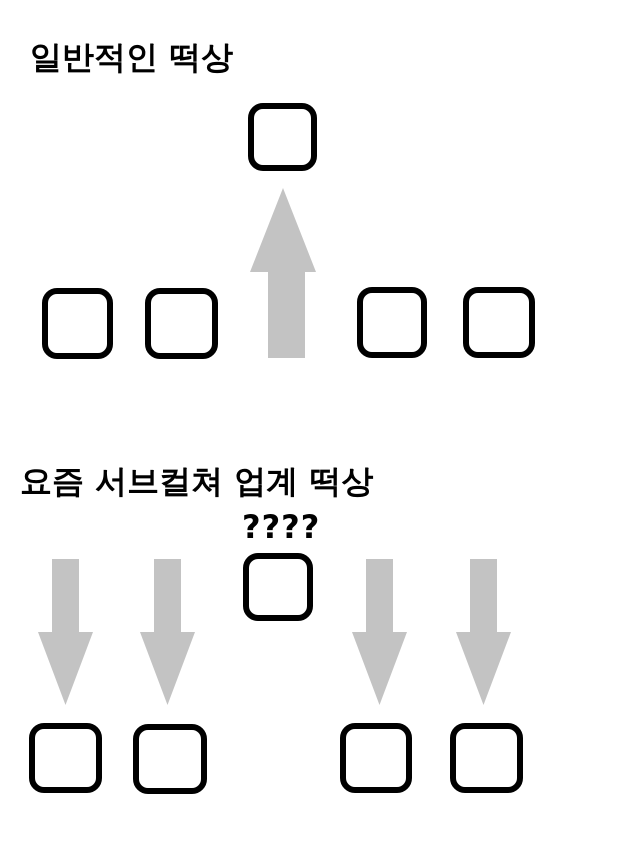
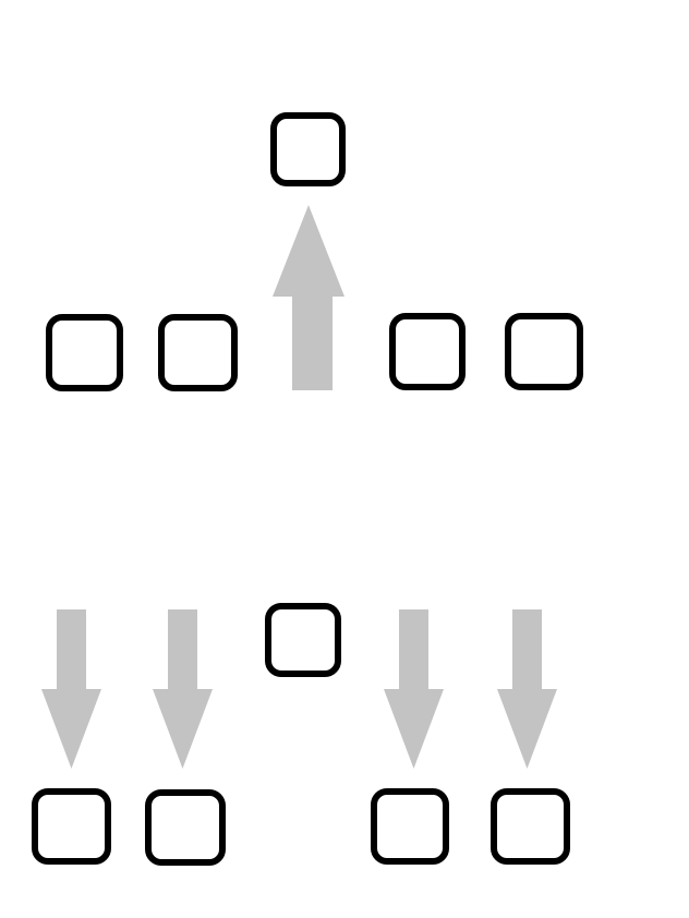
- 일반적인 떡상
- 요즘 서브컬쳐 업계 떡상
- ????
